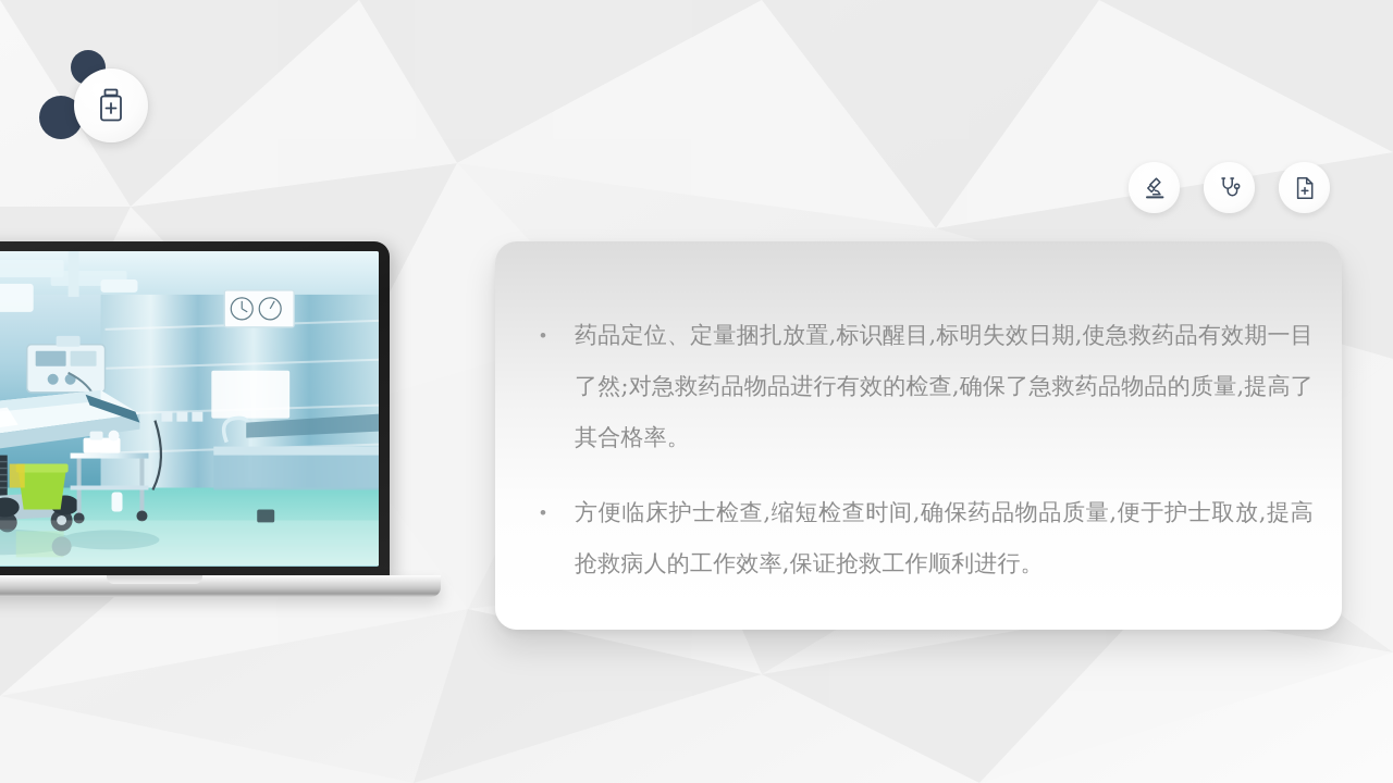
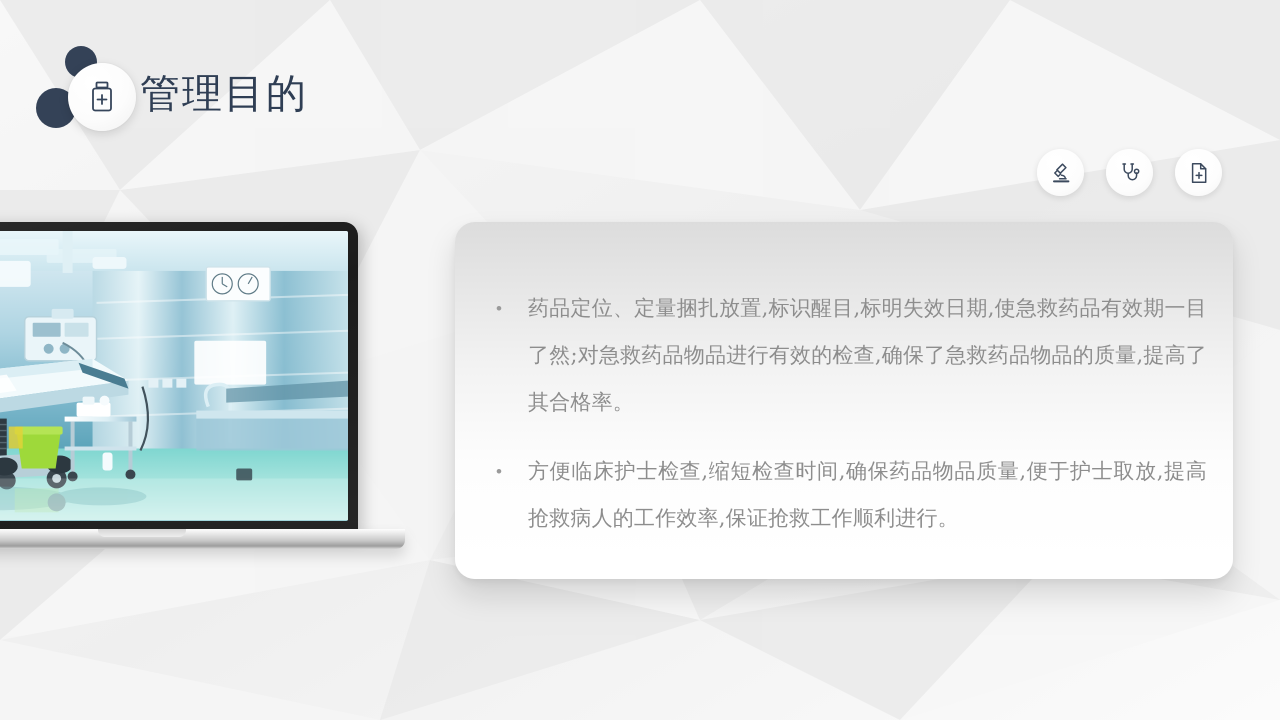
+ 管理目的
  •
  药品定位、定量捆扎放置,标识醒目,标明失效日期,使急救药品有效期一目了然;对急救药品物品进行有效的检查,确保了急救药品物品的质量,提高了其合格率。
  •
  方便临床护士检查,缩短检查时间,确保药品物品质量,便于护士取放,提高抢救病人的工作效率,保证抢救工作顺利进行。
